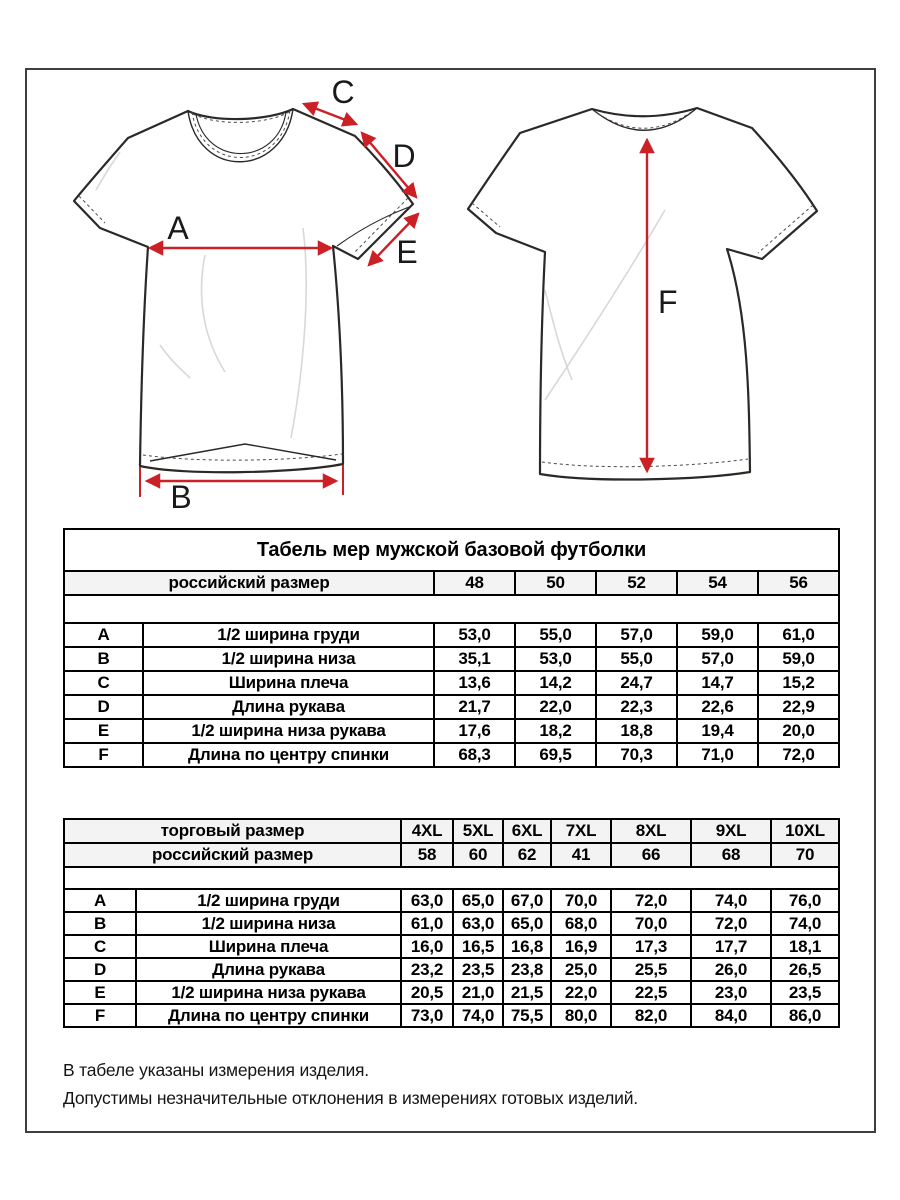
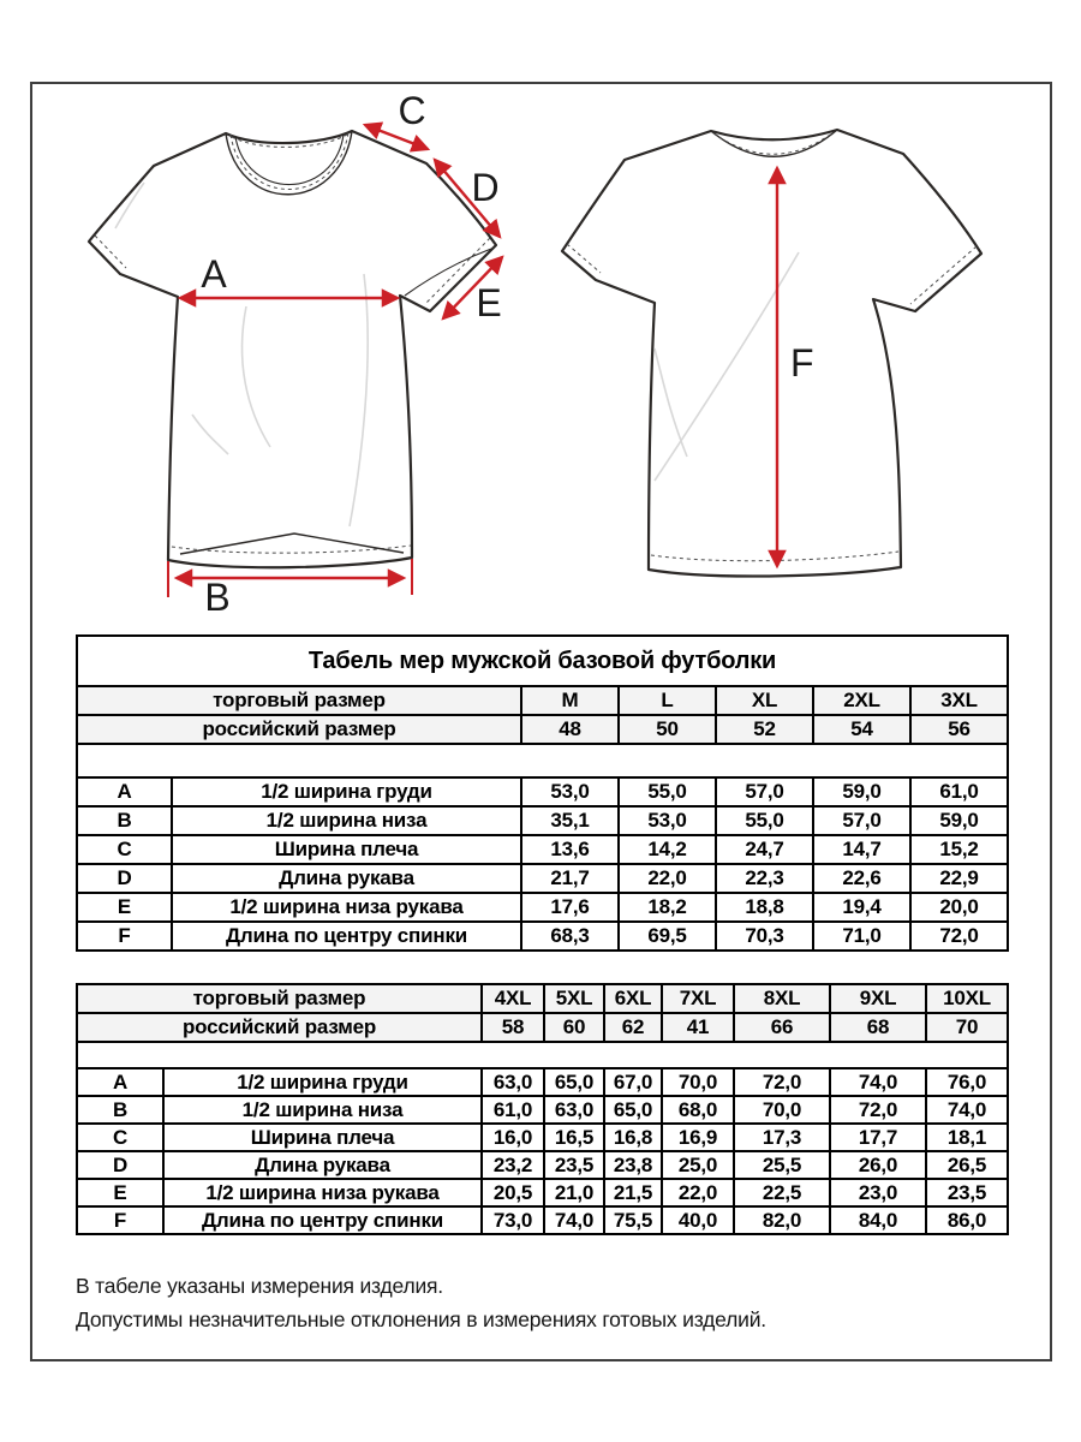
  A
  B
  C
  D
  E
  F
  Табель мер мужской базовой футболки
+ торговый размер	M	L	XL	2XL	3XL
  российский размер	48	50	52	54	56
  A	1/2 ширина груди	53,0	55,0	57,0	59,0	61,0
  B	1/2 ширина низа	35,1	53,0	55,0	57,0	59,0
  C	Ширина плеча	13,6	14,2	24,7	14,7	15,2
  D	Длина рукава	21,7	22,0	22,3	22,6	22,9
  E	1/2 ширина низа рукава	17,6	18,2	18,8	19,4	20,0
  F	Длина по центру спинки	68,3	69,5	70,3	71,0	72,0
  торговый размер	4XL	5XL	6XL	7XL	8XL	9XL	10XL
  российский размер	58	60	62	41	66	68	70
  A	1/2 ширина груди	63,0	65,0	67,0	70,0	72,0	74,0	76,0
  B	1/2 ширина низа	61,0	63,0	65,0	68,0	70,0	72,0	74,0
  C	Ширина плеча	16,0	16,5	16,8	16,9	17,3	17,7	18,1
  D	Длина рукава	23,2	23,5	23,8	25,0	25,5	26,0	26,5
  E	1/2 ширина низа рукава	20,5	21,0	21,5	22,0	22,5	23,0	23,5
- F	Длина по центру спинки	73,0	74,0	75,5	80,0	82,0	84,0	86,0
+ F	Длина по центру спинки	73,0	74,0	75,5	40,0	82,0	84,0	86,0
  В табеле указаны измерения изделия.
  Допустимы незначительные отклонения в измерениях готовых изделий.
